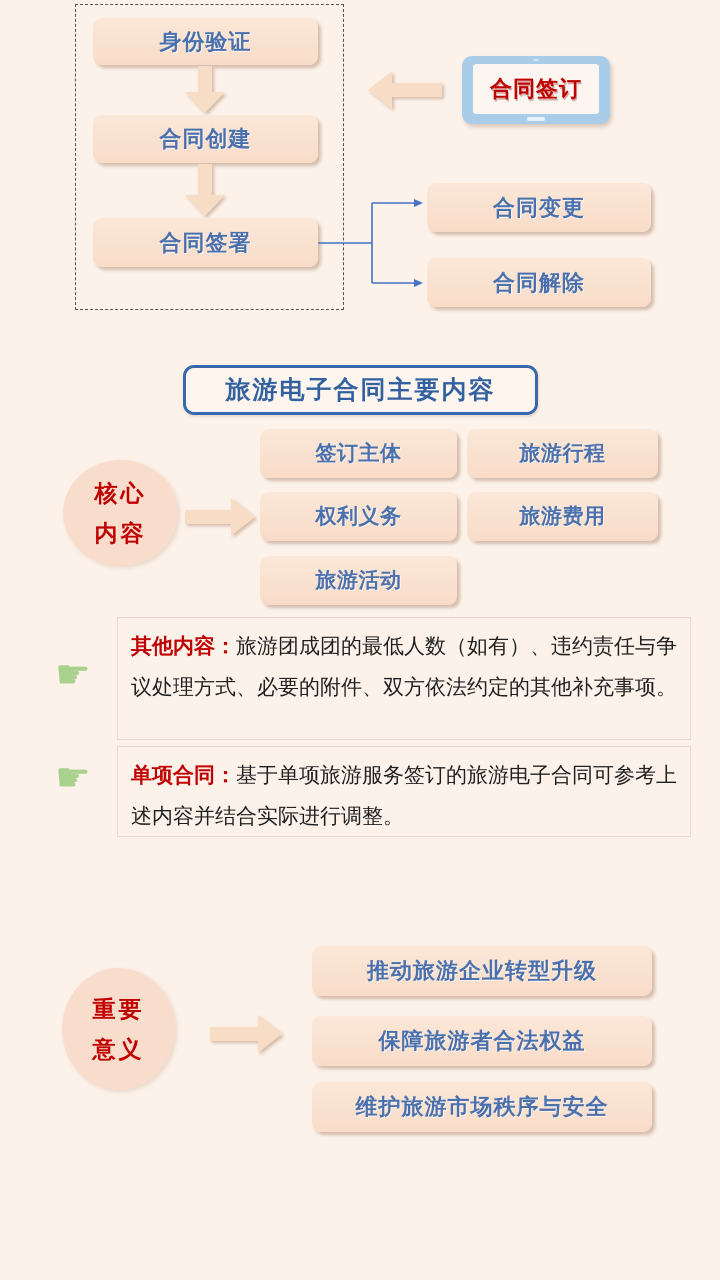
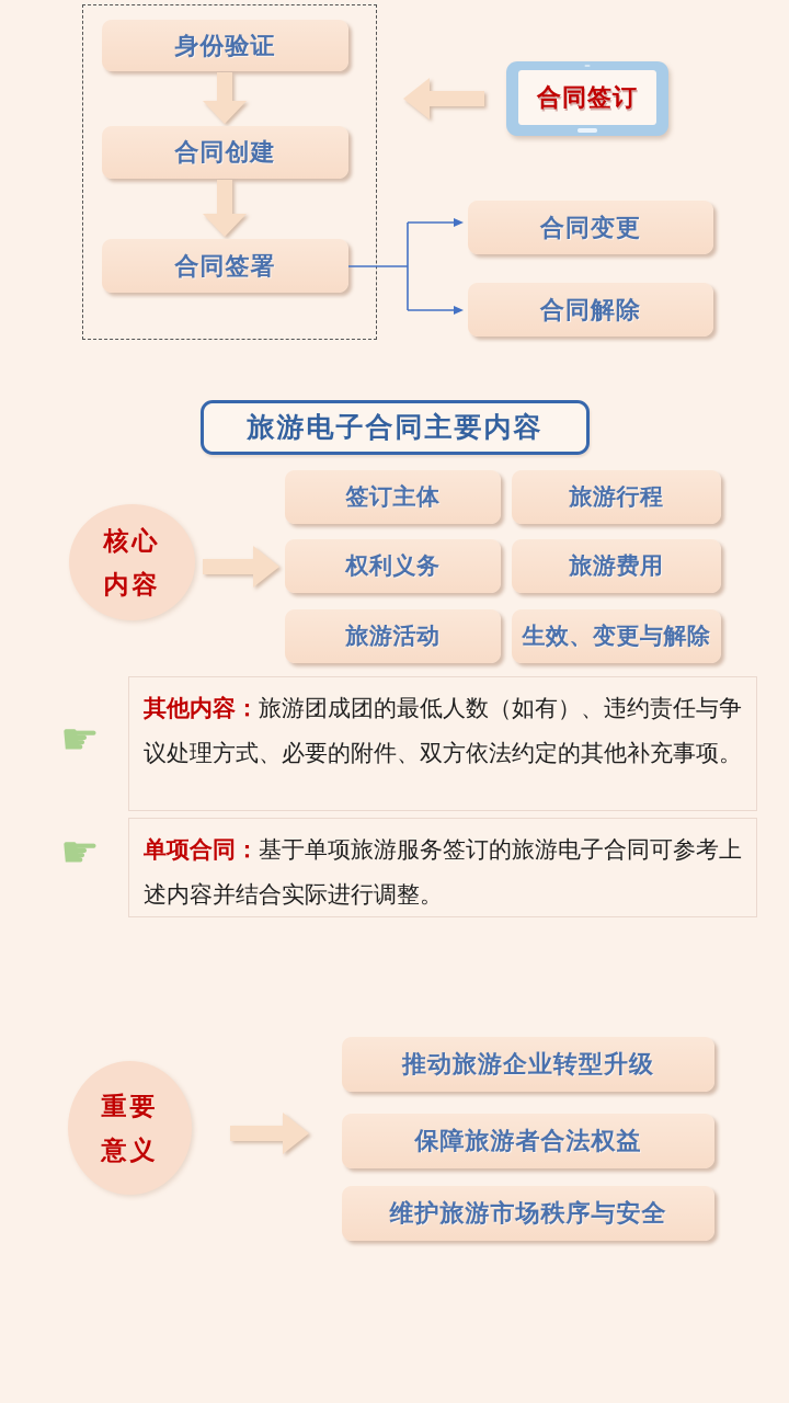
  身份验证
  合同创建
  合同签署
  合同签订
  合同变更
  合同解除
  旅游电子合同主要内容
  核心
  内容
  签订主体
  旅游行程
  权利义务
  旅游费用
  旅游活动
+ 生效、变更与解除
  ☛
  其他内容：旅游团成团的最低人数（如有）、违约责任与争议处理方式、必要的附件、双方依法约定的其他补充事项。
  ☛
  单项合同：基于单项旅游服务签订的旅游电子合同可参考上述内容并结合实际进行调整。
  重要
  意义
  推动旅游企业转型升级
  保障旅游者合法权益
  维护旅游市场秩序与安全
